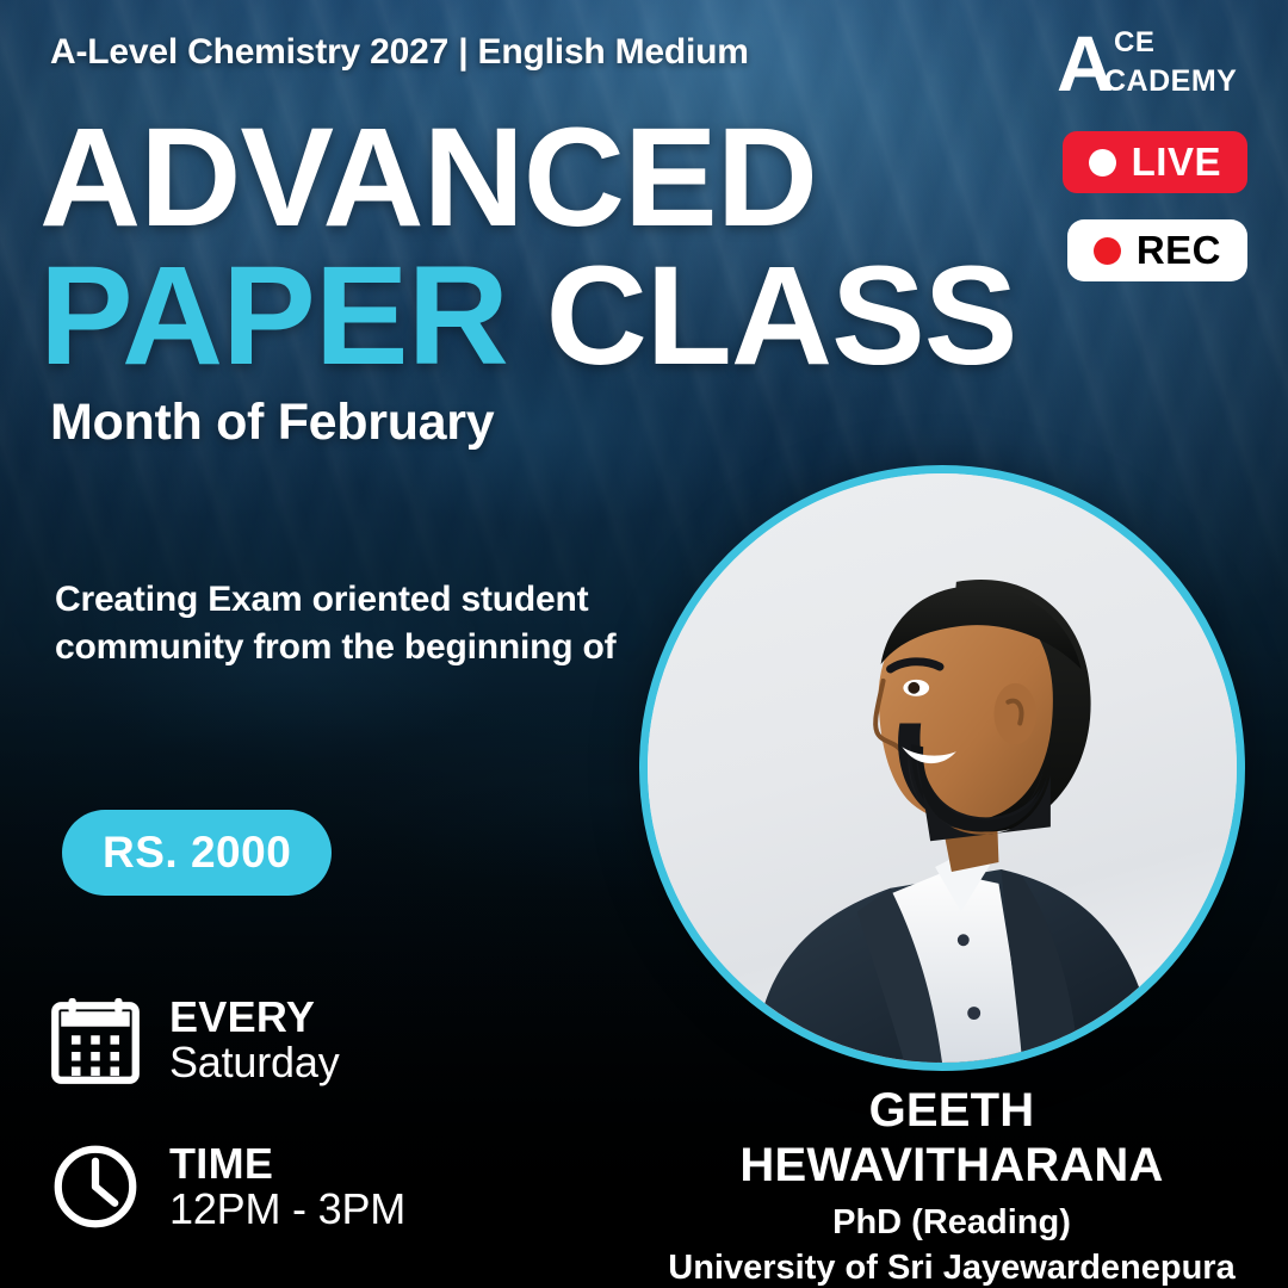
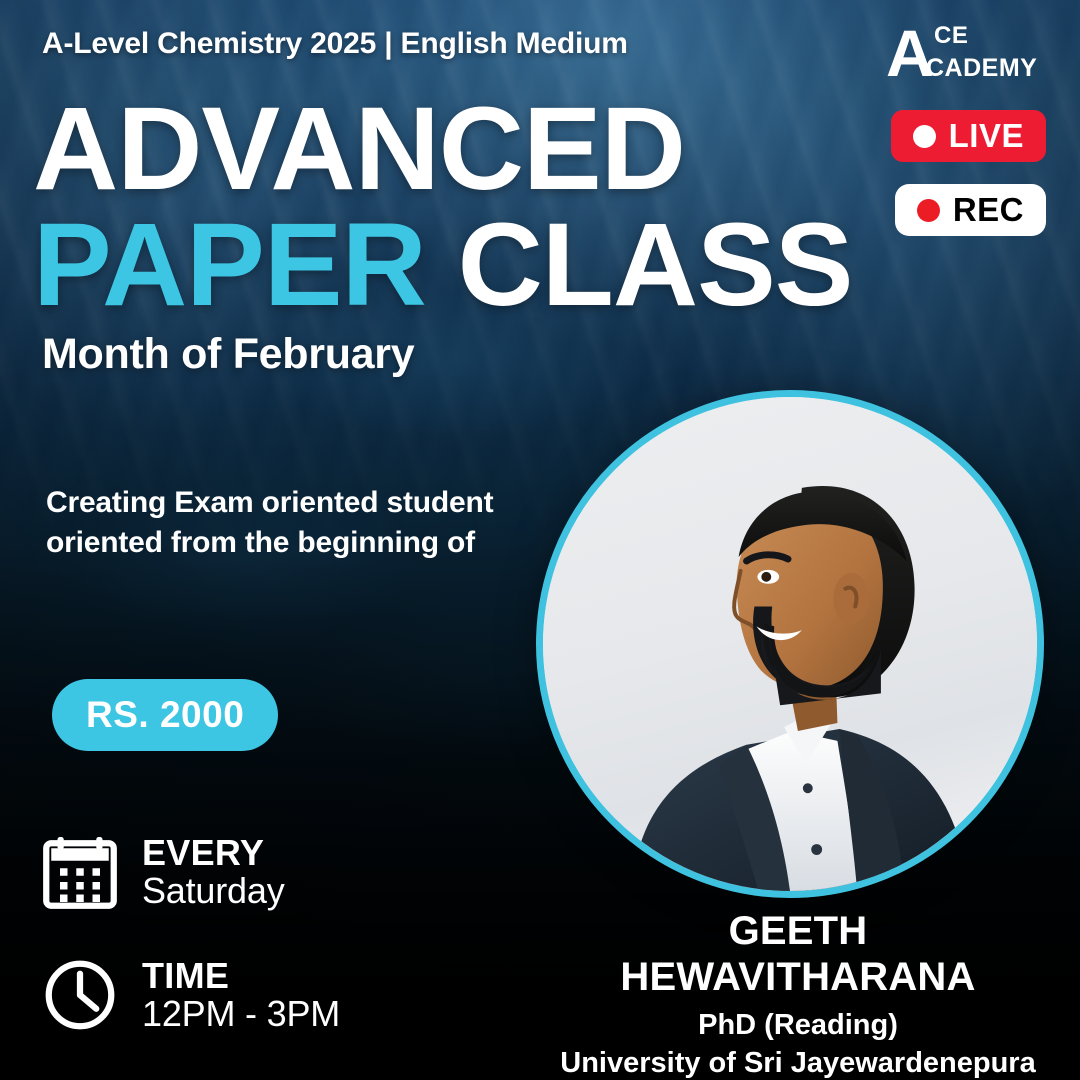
- A-Level Chemistry 2027 | English Medium
+ A-Level Chemistry 2025 | English Medium
  A
  CE
  CADEMY
  LIVE
  REC
  ADVANCED
  PAPER CLASS
  Month of February
  Creating Exam oriented student
- community from the beginning of
+ oriented from the beginning of
  RS. 2000
  EVERY
  Saturday
  TIME
  12PM - 3PM
  GEETH HEWAVITHARANA
  PhD (Reading)
  University of Sri Jayewardenepura
